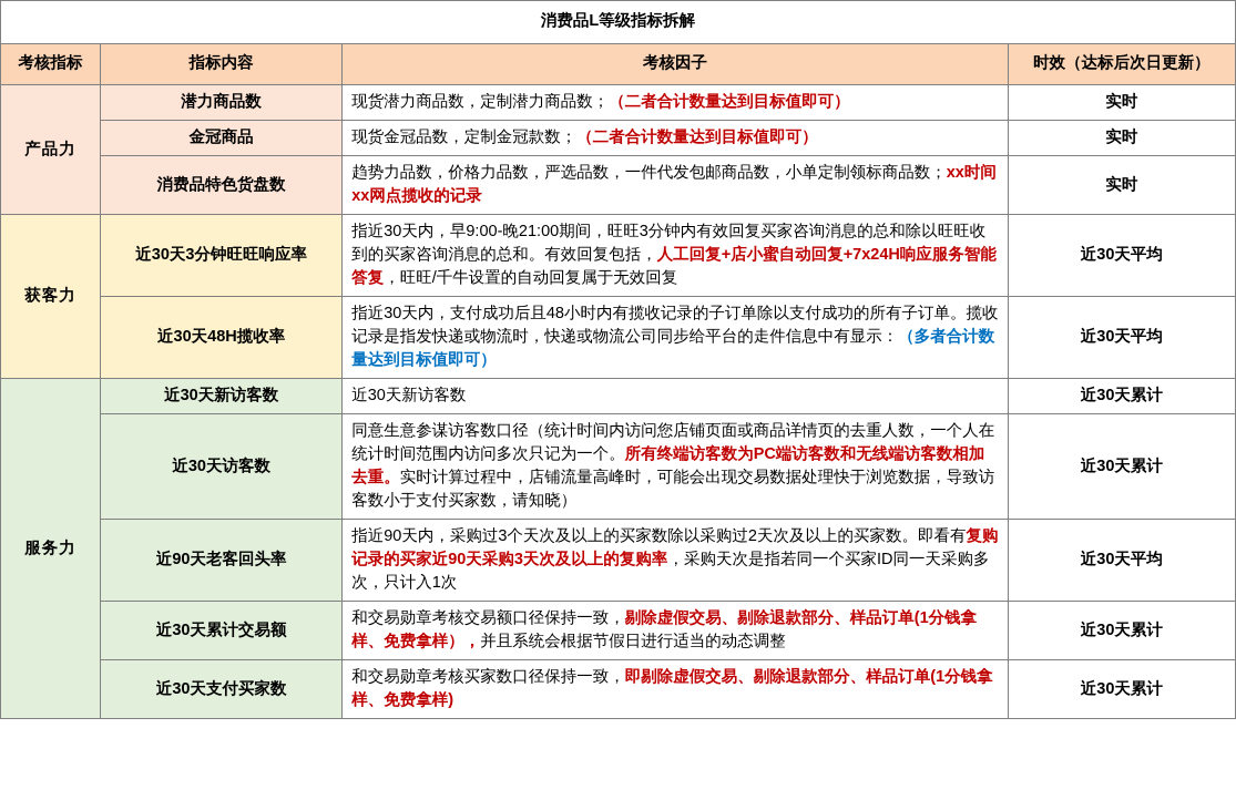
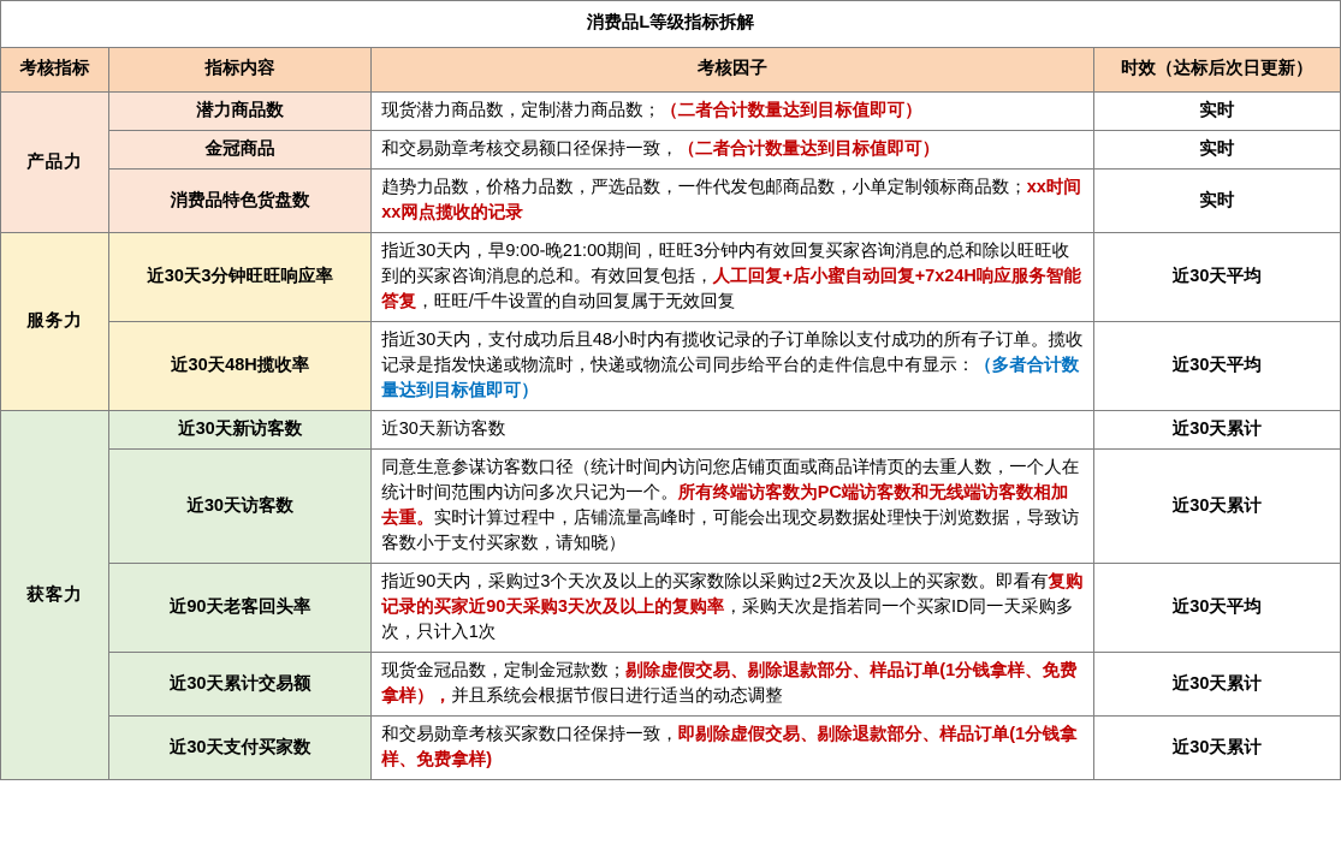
  消费品L等级指标拆解
  考核指标	指标内容	考核因子	时效（达标后次日更新）
  产品力	潜力商品数	现货潜力商品数，定制潜力商品数；（二者合计数量达到目标值即可）	实时
- 金冠商品	现货金冠品数，定制金冠款数；（二者合计数量达到目标值即可）	实时
+ 金冠商品	和交易勋章考核交易额口径保持一致，（二者合计数量达到目标值即可）	实时
  消费品特色货盘数	趋势力品数，价格力品数，严选品数，一件代发包邮商品数，小单定制领标商品数；xx时间xx网点揽收的记录	实时
- 获客力	近30天3分钟旺旺响应率	指近30天内，早9:00-晚21:00期间，旺旺3分钟内有效回复买家咨询消息的总和除以旺旺收到的买家咨询消息的总和。有效回复包括，人工回复+店小蜜自动回复+7x24H响应服务智能答复，旺旺/千牛设置的自动回复属于无效回复	近30天平均
+ 服务力	近30天3分钟旺旺响应率	指近30天内，早9:00-晚21:00期间，旺旺3分钟内有效回复买家咨询消息的总和除以旺旺收到的买家咨询消息的总和。有效回复包括，人工回复+店小蜜自动回复+7x24H响应服务智能答复，旺旺/千牛设置的自动回复属于无效回复	近30天平均
  近30天48H揽收率	指近30天内，支付成功后且48小时内有揽收记录的子订单除以支付成功的所有子订单。揽收记录是指发快递或物流时，快递或物流公司同步给平台的走件信息中有显示：（多者合计数量达到目标值即可）	近30天平均
- 服务力	近30天新访客数	近30天新访客数	近30天累计
+ 获客力	近30天新访客数	近30天新访客数	近30天累计
  近30天访客数	同意生意参谋访客数口径（统计时间内访问您店铺页面或商品详情页的去重人数，一个人在统计时间范围内访问多次只记为一个。所有终端访客数为PC端访客数和无线端访客数相加去重。实时计算过程中，店铺流量高峰时，可能会出现交易数据处理快于浏览数据，导致访客数小于支付买家数，请知晓）	近30天累计
  近90天老客回头率	指近90天内，采购过3个天次及以上的买家数除以采购过2天次及以上的买家数。即看有复购记录的买家近90天采购3天次及以上的复购率，采购天次是指若同一个买家ID同一天采购多次，只计入1次	近30天平均
- 近30天累计交易额	和交易勋章考核交易额口径保持一致，剔除虚假交易、剔除退款部分、样品订单(1分钱拿样、免费拿样），并且系统会根据节假日进行适当的动态调整	近30天累计
+ 近30天累计交易额	现货金冠品数，定制金冠款数；剔除虚假交易、剔除退款部分、样品订单(1分钱拿样、免费拿样），并且系统会根据节假日进行适当的动态调整	近30天累计
  近30天支付买家数	和交易勋章考核买家数口径保持一致，即剔除虚假交易、剔除退款部分、样品订单(1分钱拿样、免费拿样)	近30天累计
